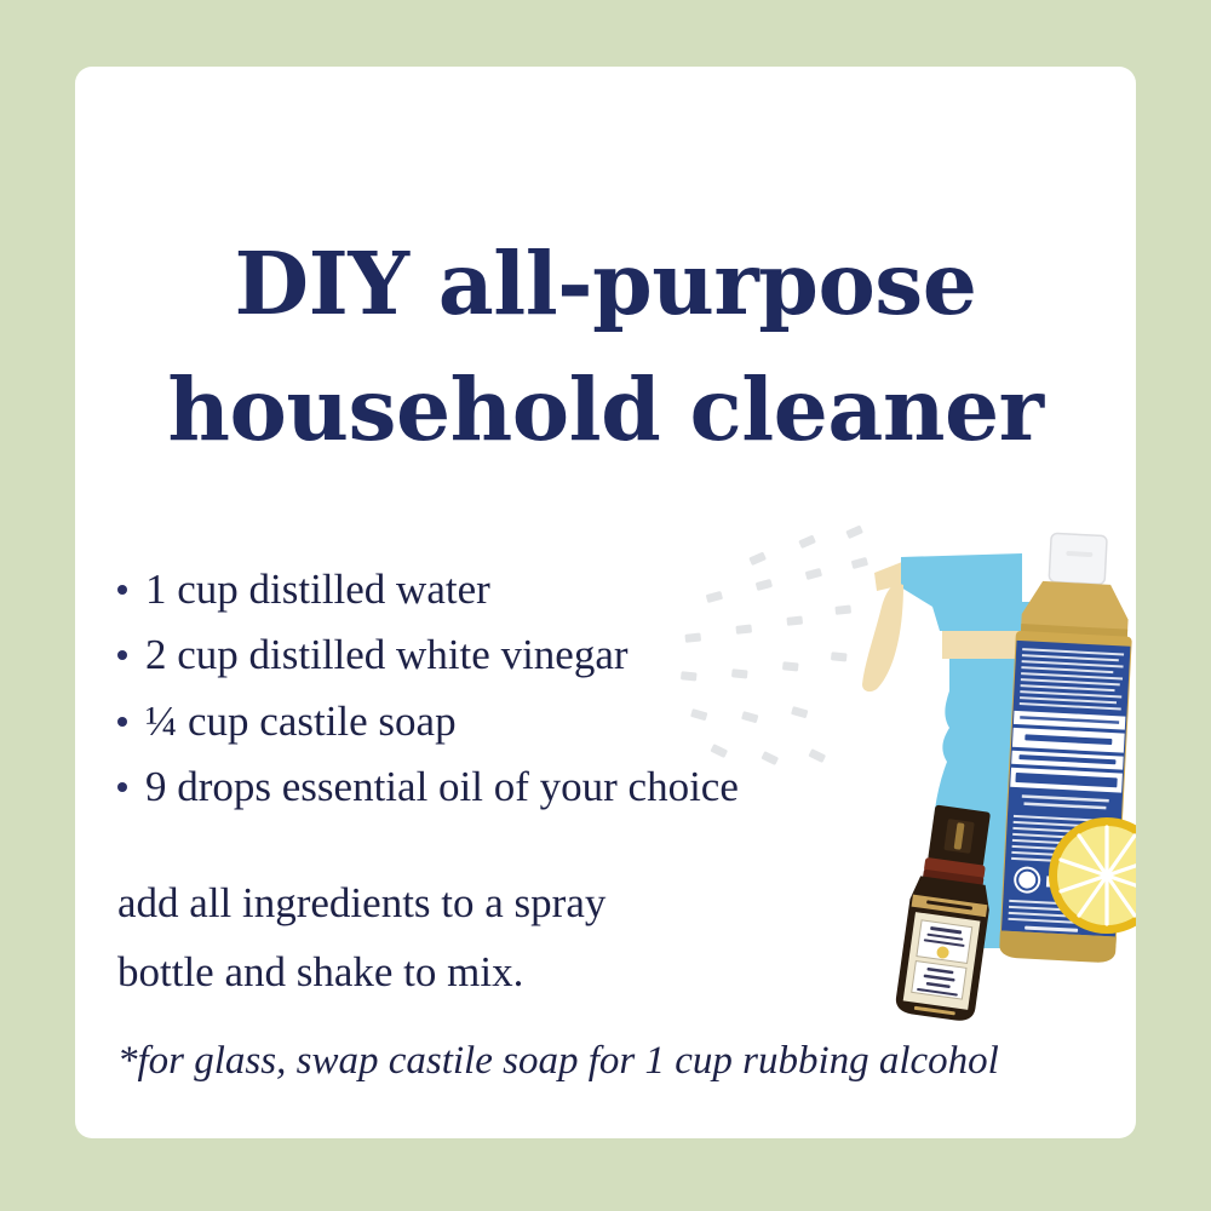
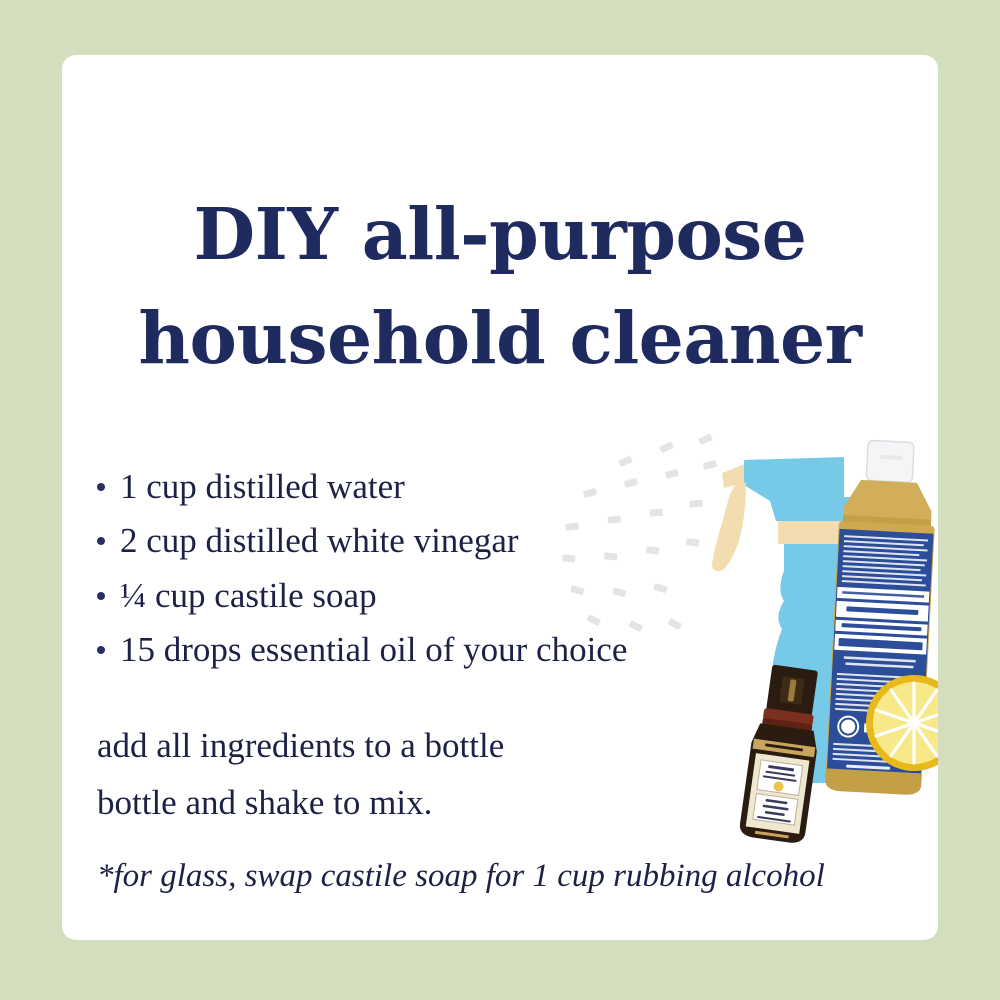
  DIY all-purpose
  household cleaner
  1 cup distilled water
  2 cup distilled white vinegar
  ¼ cup castile soap
- 9 drops essential oil of your choice
+ 15 drops essential oil of your choice
- add all ingredients to a spray
+ add all ingredients to a bottle
  bottle and shake to mix.
  *for glass, swap castile soap for 1 cup rubbing alcohol
